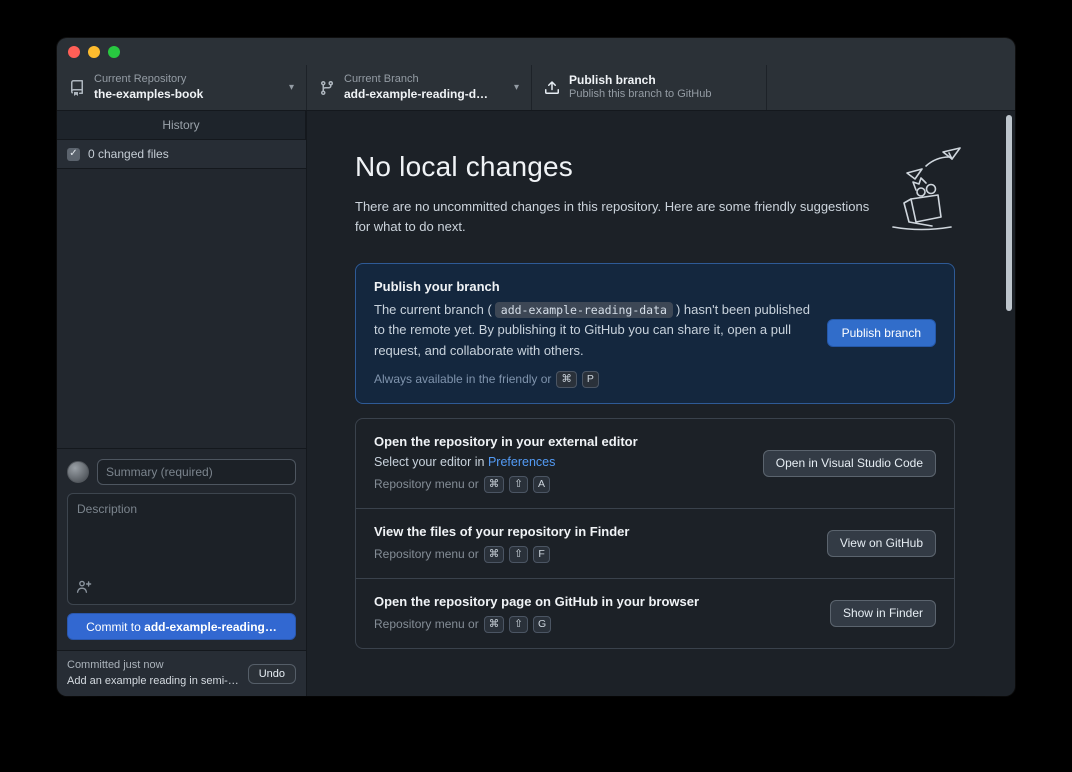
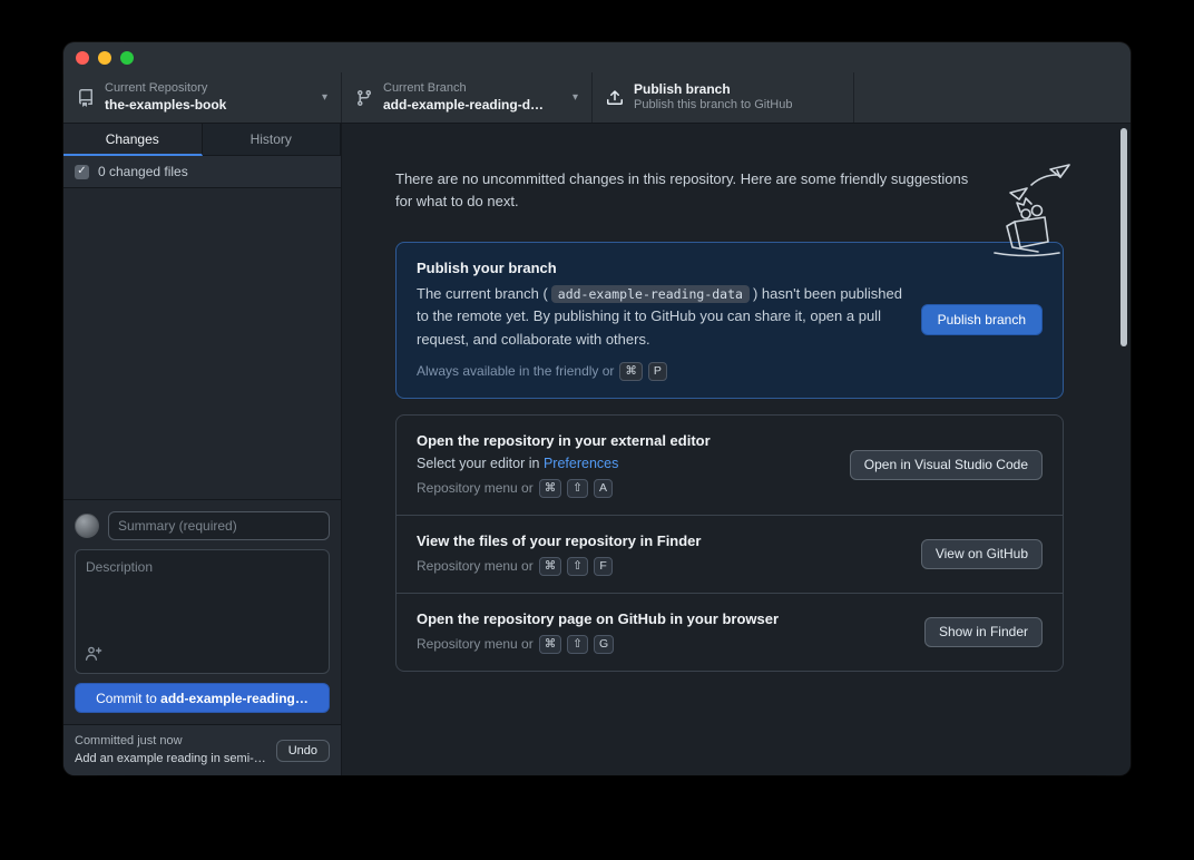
  Current Repository
  the-examples-book
  ▾
  Current Branch
  add-example-reading-d…
  ▾
  Publish branch
  Publish this branch to GitHub
+ Changes
  History
  ✓
  0 changed files
  Summary (required)
  Description
  Commit to add-example-reading…
  Committed just now
  Add an example reading in semi-…
  Undo
- No local changes
  There are no uncommitted changes in this repository. Here are some friendly suggestions for what to do next.
  Publish your branch
  The current branch ( add-example-reading-data ) hasn't been published to the remote yet. By publishing it to GitHub you can share it, open a pull request, and collaborate with others.
  Always available in the friendly or
  ⌘
  P
  Publish branch
  Open the repository in your external editor
  Select your editor in Preferences
  Repository menu or
  ⌘
  ⇧
  A
  Open in Visual Studio Code
  View the files of your repository in Finder
  Repository menu or
  ⌘
  ⇧
  F
  View on GitHub
  Open the repository page on GitHub in your browser
  Repository menu or
  ⌘
  ⇧
  G
  Show in Finder
